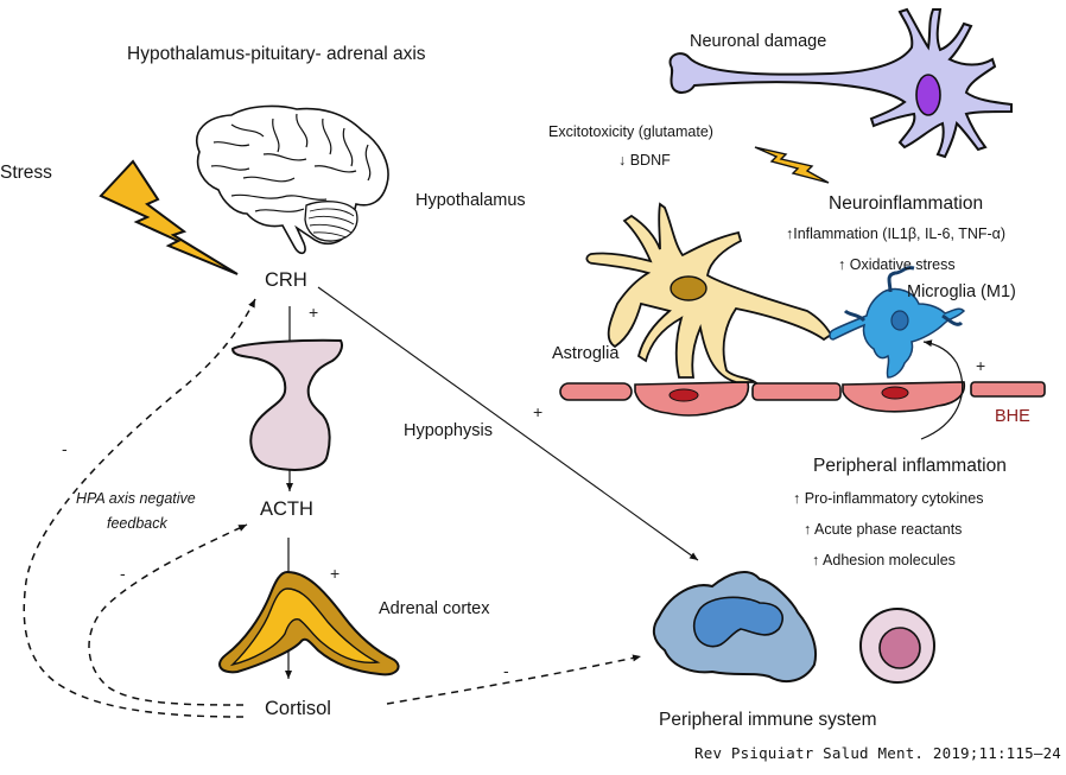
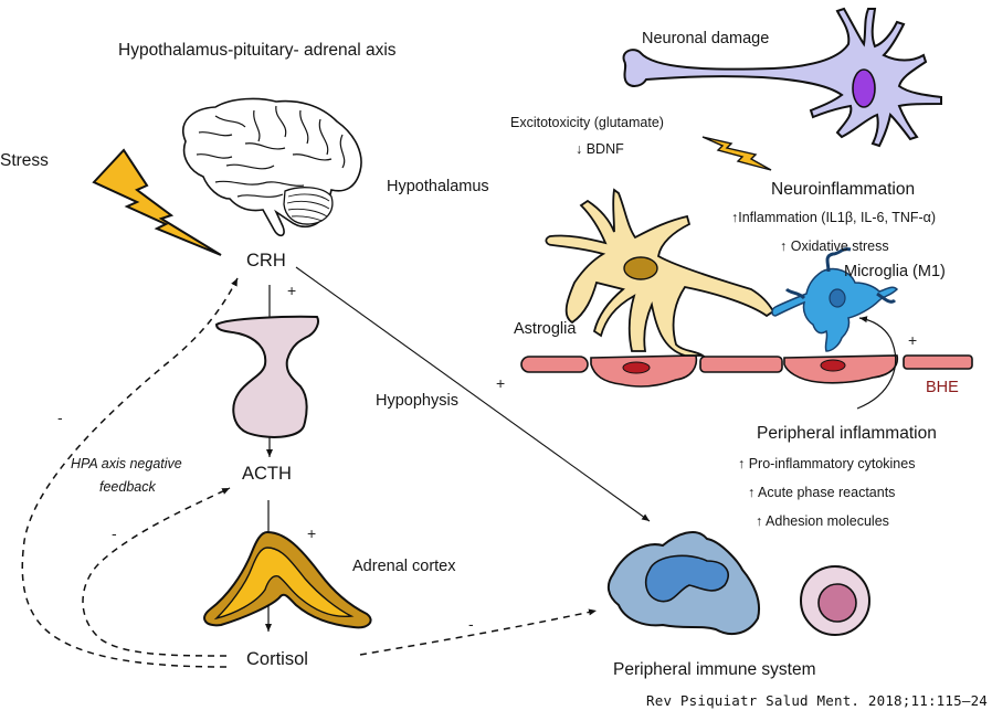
  Hypothalamus-pituitary- adrenal axis
  Stress
  Hypothalamus
  CRH
  Hypophysis
  ACTH
  Adrenal cortex
  Cortisol
  HPA axis negative
  feedback
  Neuronal damage
  Excitotoxicity (glutamate)
  ↓ BDNF
  Neuroinflammation
  ↑Inflammation (IL1β, IL-6, TNF-α)
  ↑ Oxidative stress
  Microglia (M1)
  Astroglia
  BHE
  Peripheral inflammation
  ↑ Pro-inflammatory cytokines
  ↑ Acute phase reactants
  ↑ Adhesion molecules
  Peripheral immune system
  +
  +
  +
  +
  -
  -
  -
- Rev Psiquiatr Salud Ment. 2019;11:115–24
+ Rev Psiquiatr Salud Ment. 2018;11:115–24
